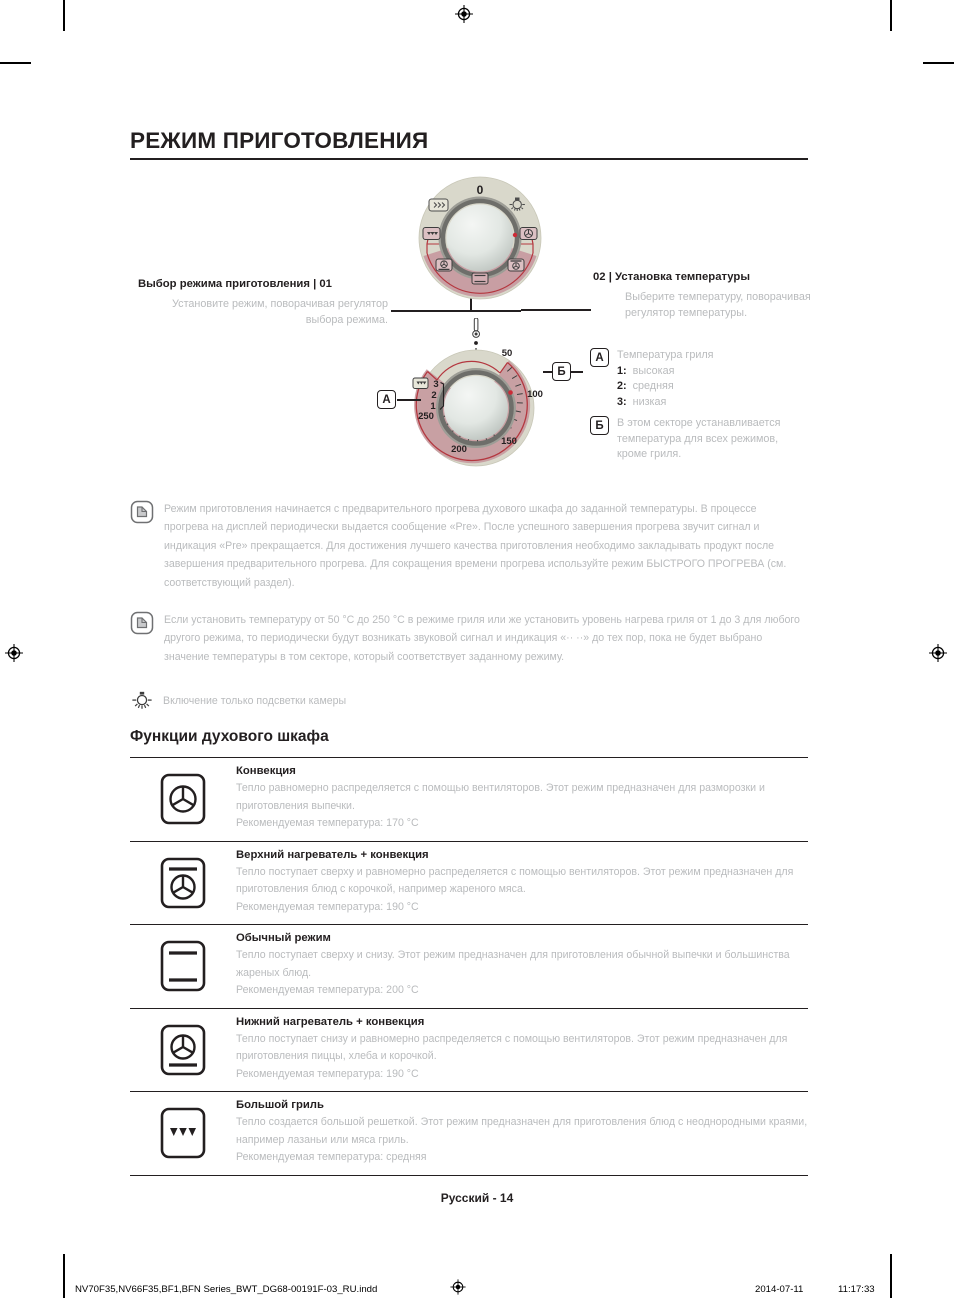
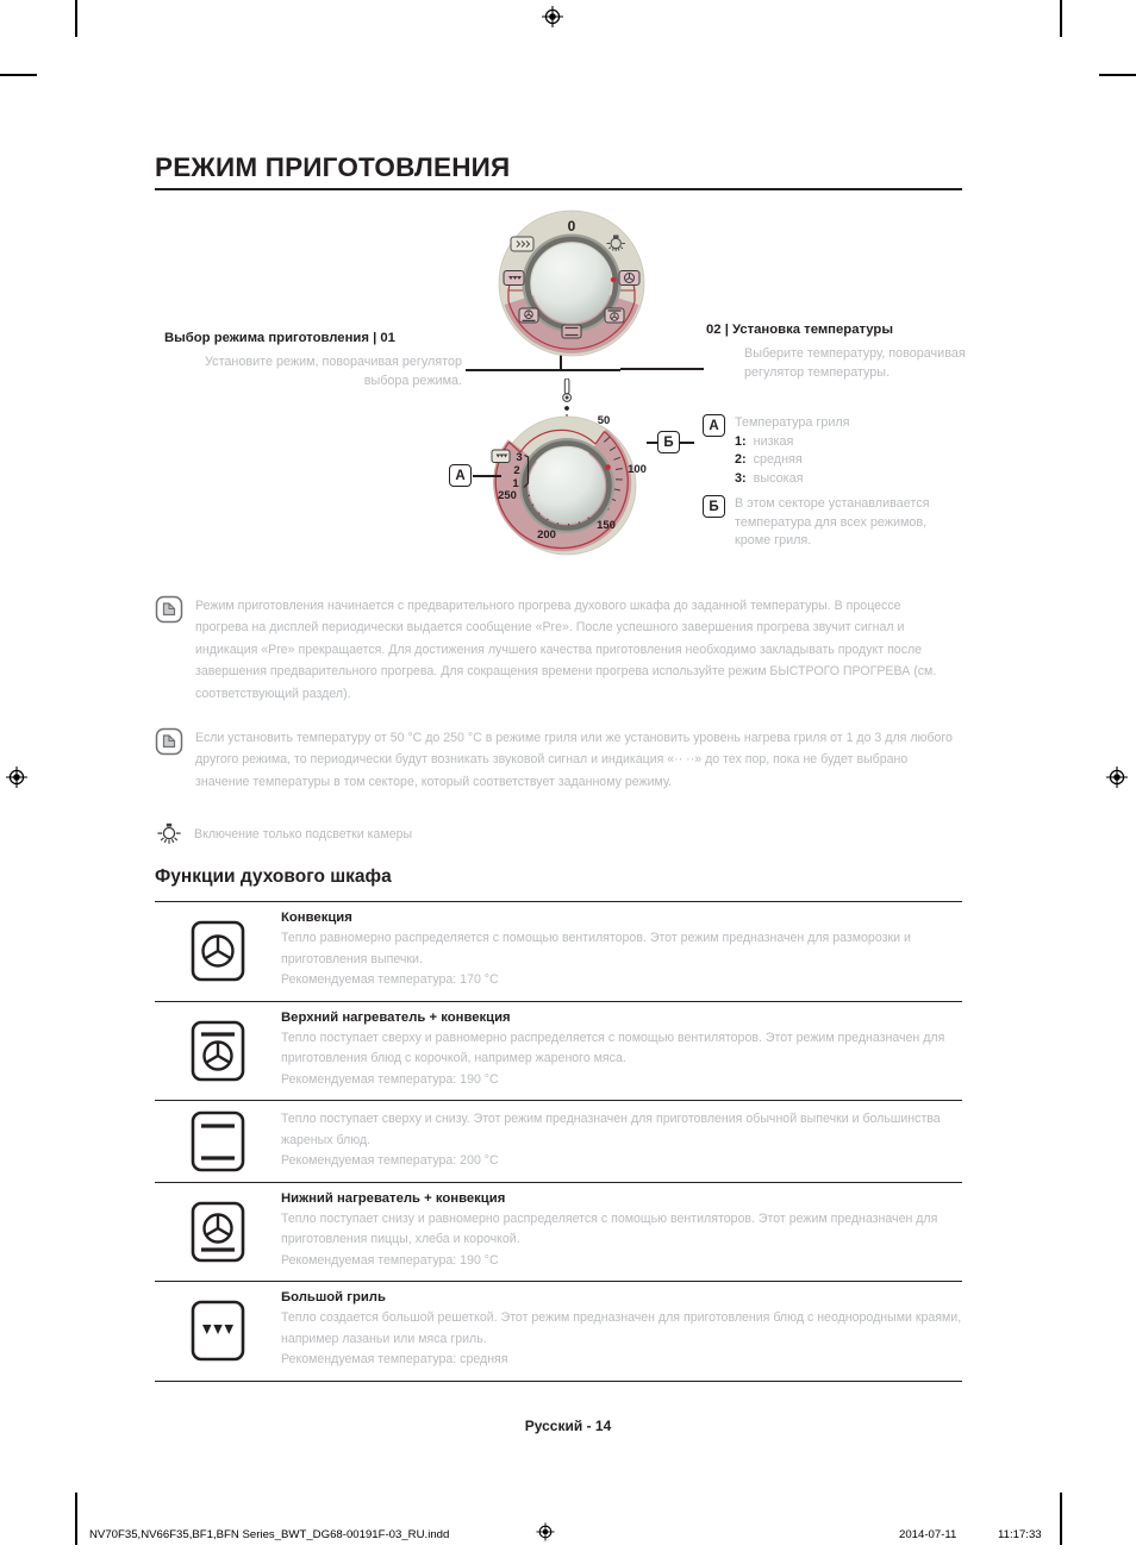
  РЕЖИМ ПРИГОТОВЛЕНИЯ
  Выбор режима приготовления | 01
  Установите режим, поворачивая регулятор выбора режима.
  02 | Установка температуры
  Выберите температуру, поворачивая регулятор температуры.
  А
  Температура гриля
- 1: высокая
+ 1: низкая
  2: средняя
- 3: низкая
+ 3: высокая
  Б
  В этом секторе устанавливается температура для всех режимов, кроме гриля.
  0
  50
  100
  150
  200
  250
  3
  2
  1
  А
  Б
  Режим приготовления начинается с предварительного прогрева духового шкафа до заданной температуры. В процессе прогрева на дисплей периодически выдается сообщение «Pre». После успешного завершения прогрева звучит сигнал и индикация «Pre» прекращается. Для достижения лучшего качества приготовления необходимо закладывать продукт после завершения предварительного прогрева. Для сокращения времени прогрева используйте режим БЫСТРОГО ПРОГРЕВА (см. соответствующий раздел).
  Если установить температуру от 50 °C до 250 °C в режиме гриля или же установить уровень нагрева гриля от 1 до 3 для любого другого режима, то периодически будут возникать звуковой сигнал и индикация «·· ··» до тех пор, пока не будет выбрано значение температуры в том секторе, который соответствует заданному режиму.
  Включение только подсветки камеры
  Функции духового шкафа
  Конвекция
  Тепло равномерно распределяется с помощью вентиляторов. Этот режим предназначен для разморозки и приготовления выпечки.
  Рекомендуемая температура: 170 °C
  Верхний нагреватель + конвекция
  Тепло поступает сверху и равномерно распределяется с помощью вентиляторов. Этот режим предназначен для приготовления блюд с корочкой, например жареного мяса.
  Рекомендуемая температура: 190 °C
- Обычный режим
  Тепло поступает сверху и снизу. Этот режим предназначен для приготовления обычной выпечки и большинства жареных блюд.
  Рекомендуемая температура: 200 °C
  Нижний нагреватель + конвекция
  Тепло поступает снизу и равномерно распределяется с помощью вентиляторов. Этот режим предназначен для приготовления пиццы, хлеба и корочкой.
  Рекомендуемая температура: 190 °C
  Большой гриль
  Тепло создается большой решеткой. Этот режим предназначен для приготовления блюд с неоднородными краями, например лазаньи или мяса гриль.
  Рекомендуемая температура: средняя
  Русский - 14
  NV70F35,NV66F35,BF1,BFN Series_BWT_DG68-00191F-03_RU.indd
  2014-07-11
  11:17:33
